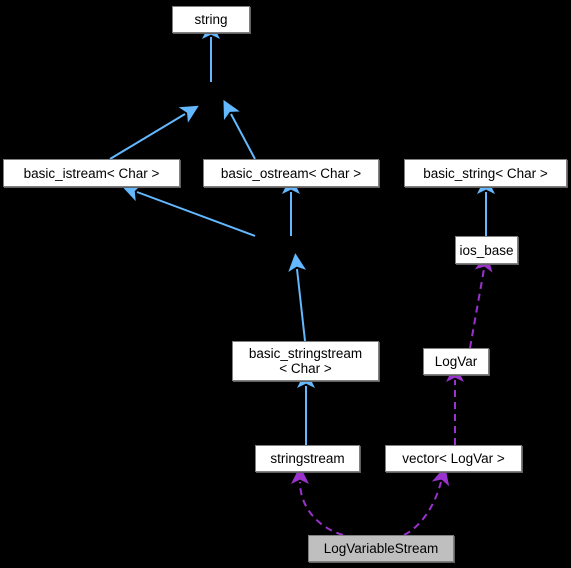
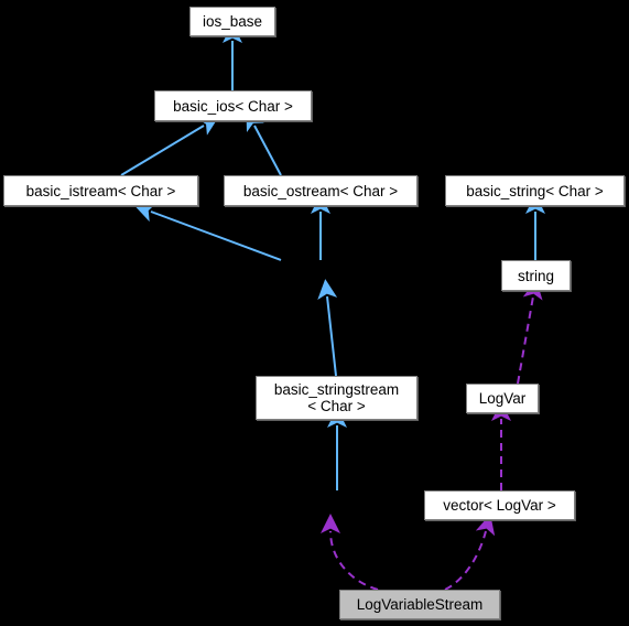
- string
+ ios_base
+ basic_ios< Char >
  basic_istream< Char >
  basic_ostream< Char >
  basic_string< Char >
- ios_base
+ string
  basic_stringstream
  < Char >
  LogVar
- stringstream
  vector< LogVar >
  LogVariableStream
